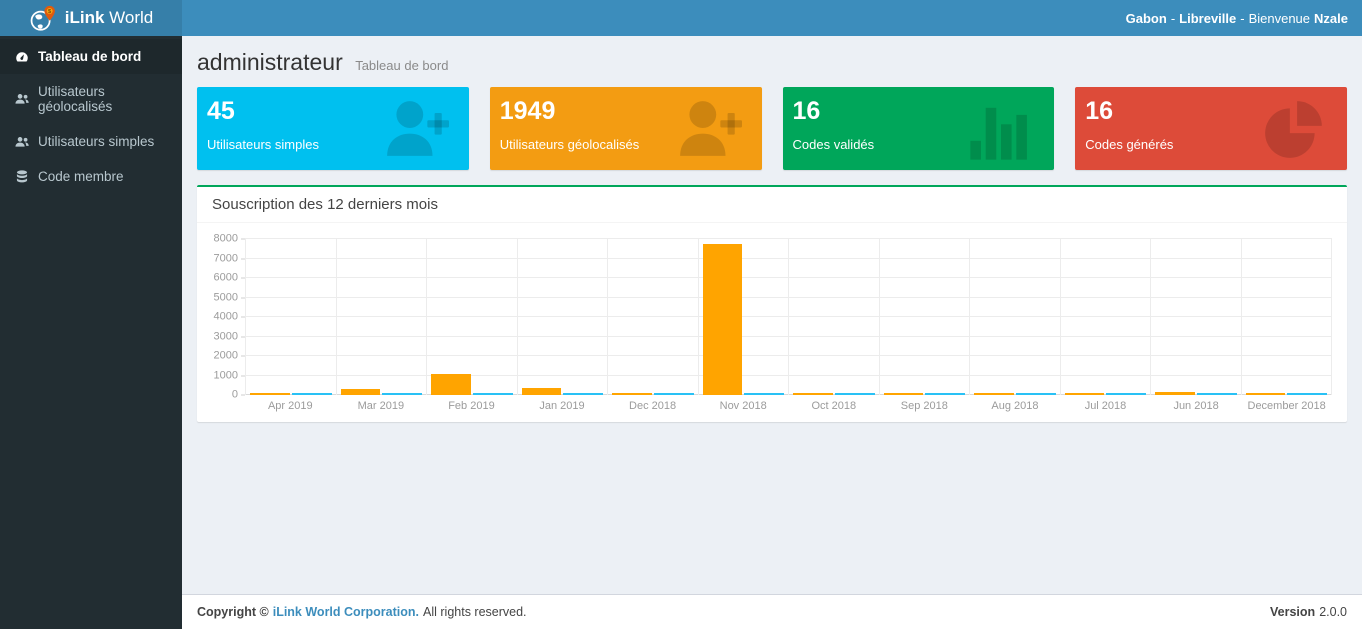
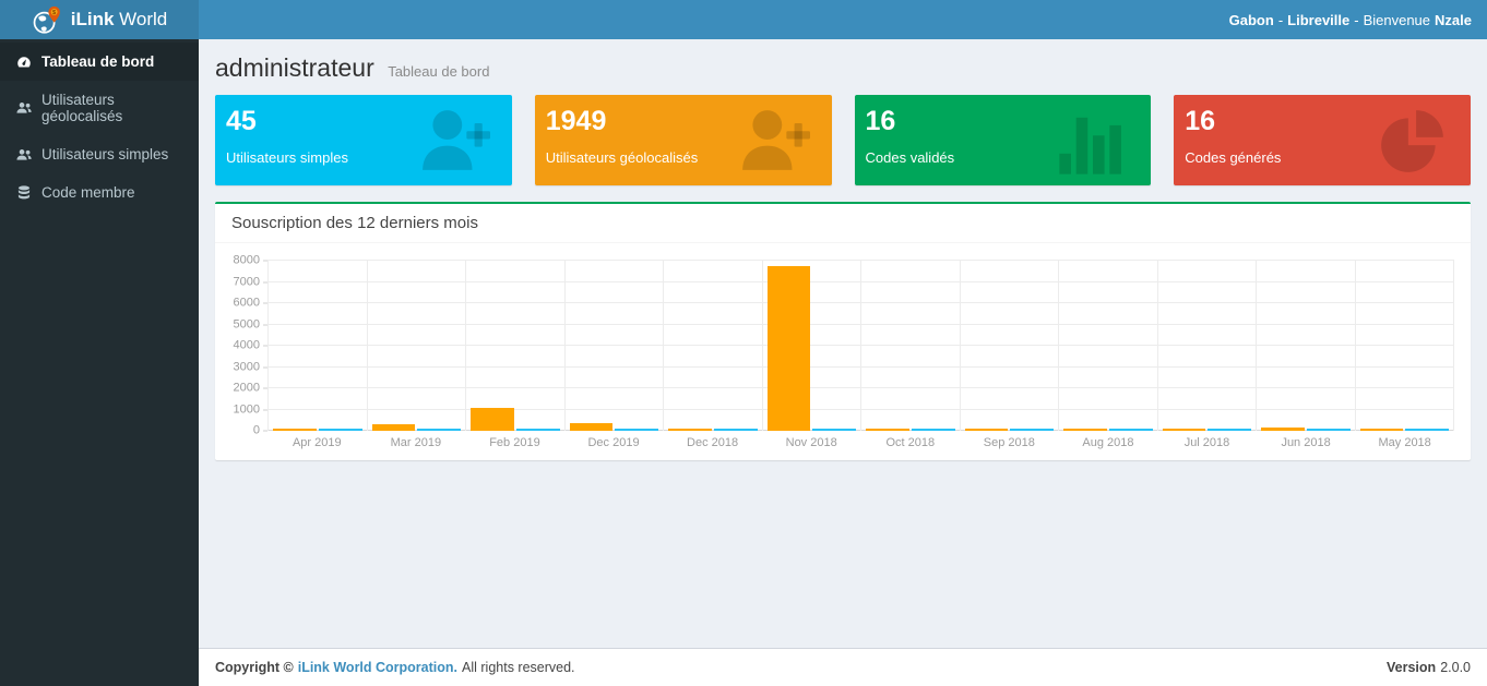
  iLink World
  Gabon
  -
  Libreville
  -
  Bienvenue
  Nzale
  Tableau de bord
  Utilisateurs géolocalisés
  Utilisateurs simples
  Code membre
  administrateur Tableau de bord
  45
  Utilisateurs simples
  1949
  Utilisateurs géolocalisés
  16
  Codes validés
  16
  Codes générés
  Souscription des 12 derniers mois
  0
  1000
  2000
  3000
  4000
  5000
  6000
  7000
  8000
  Apr 2019
  Mar 2019
  Feb 2019
- Jan 2019
+ Dec 2019
  Dec 2018
  Nov 2018
  Oct 2018
  Sep 2018
  Aug 2018
  Jul 2018
  Jun 2018
- December 2018
+ May 2018
  Copyright © iLink World Corporation. All rights reserved.
  Version 2.0.0
